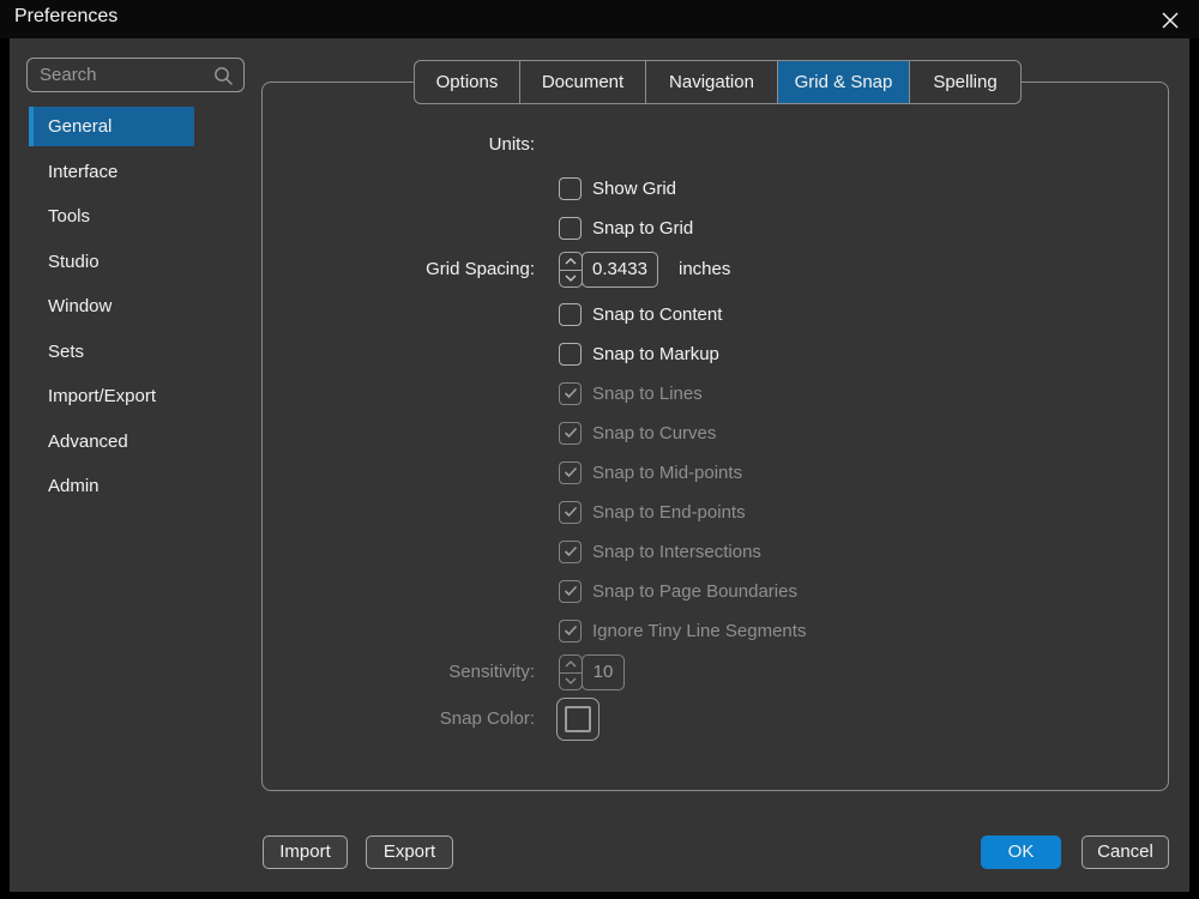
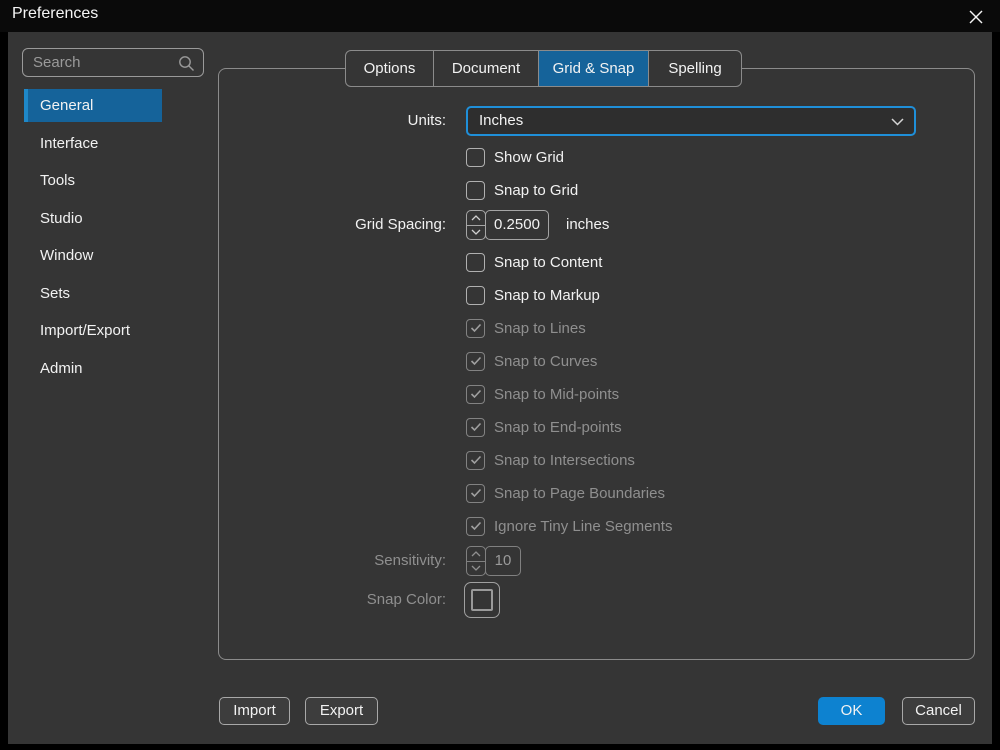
  Preferences
  Search
  General
  Interface
  Tools
  Studio
  Window
  Sets
  Import/Export
- Advanced
  Admin
  Units:
+ Inches
  Grid Spacing:
- 0.3433
+ 0.2500
  inches
  Sensitivity:
  10
  Snap Color:
  Show Grid
  Snap to Grid
  Snap to Content
  Snap to Markup
  Snap to Lines
  Snap to Curves
  Snap to Mid-points
  Snap to End-points
  Snap to Intersections
  Snap to Page Boundaries
  Ignore Tiny Line Segments
  Options
  Document
- Navigation
  Grid & Snap
  Spelling
  Import
  Export
  OK
  Cancel
